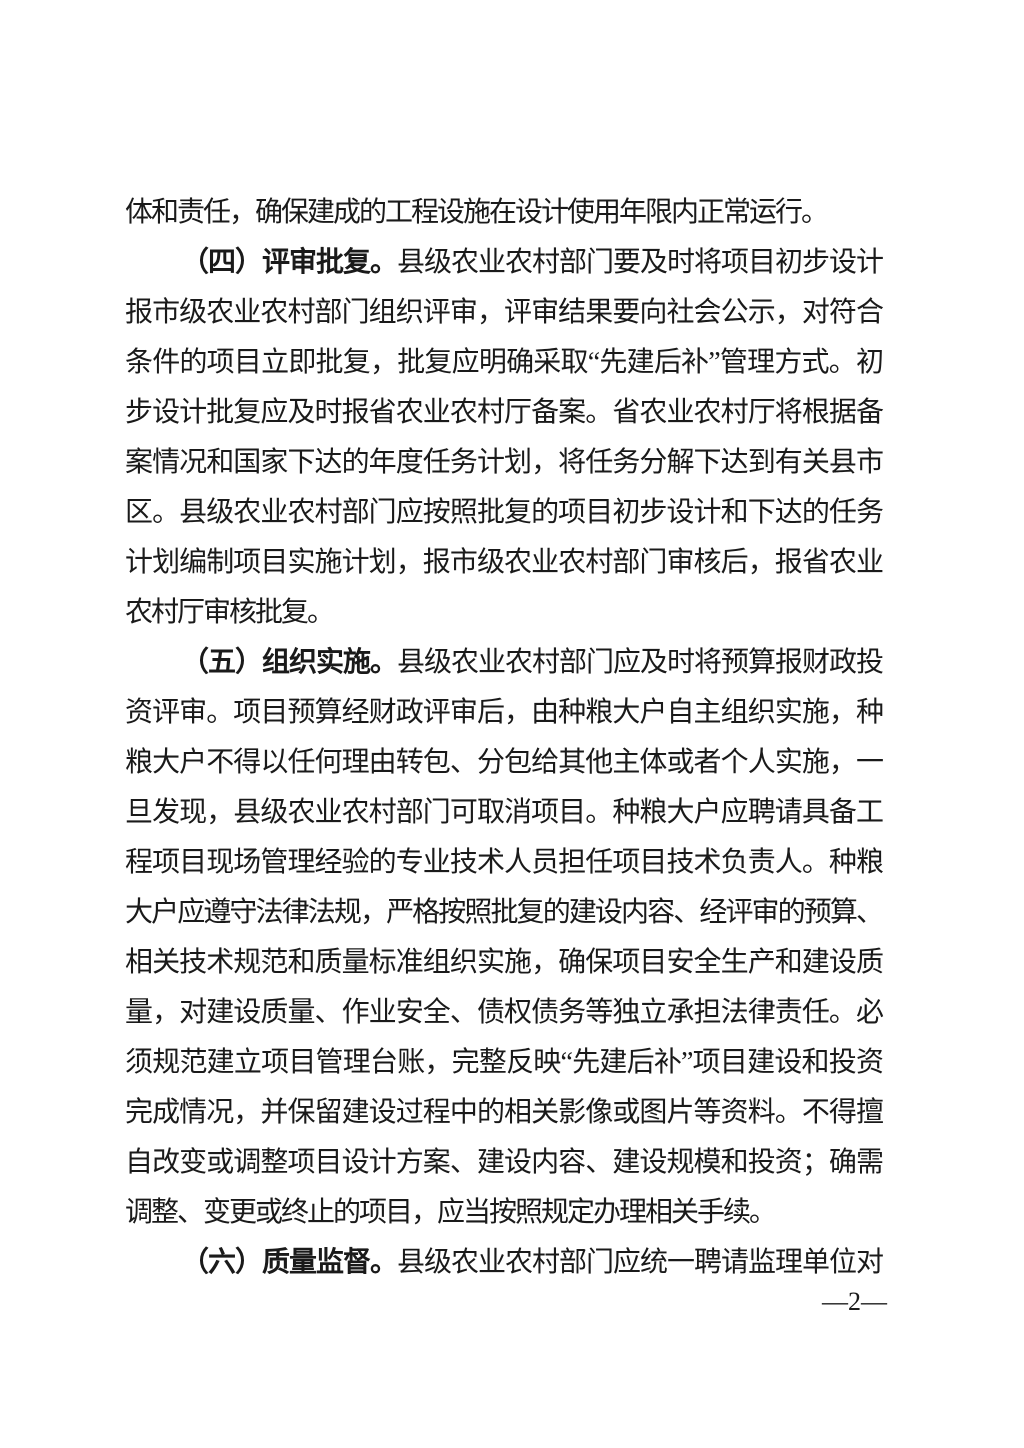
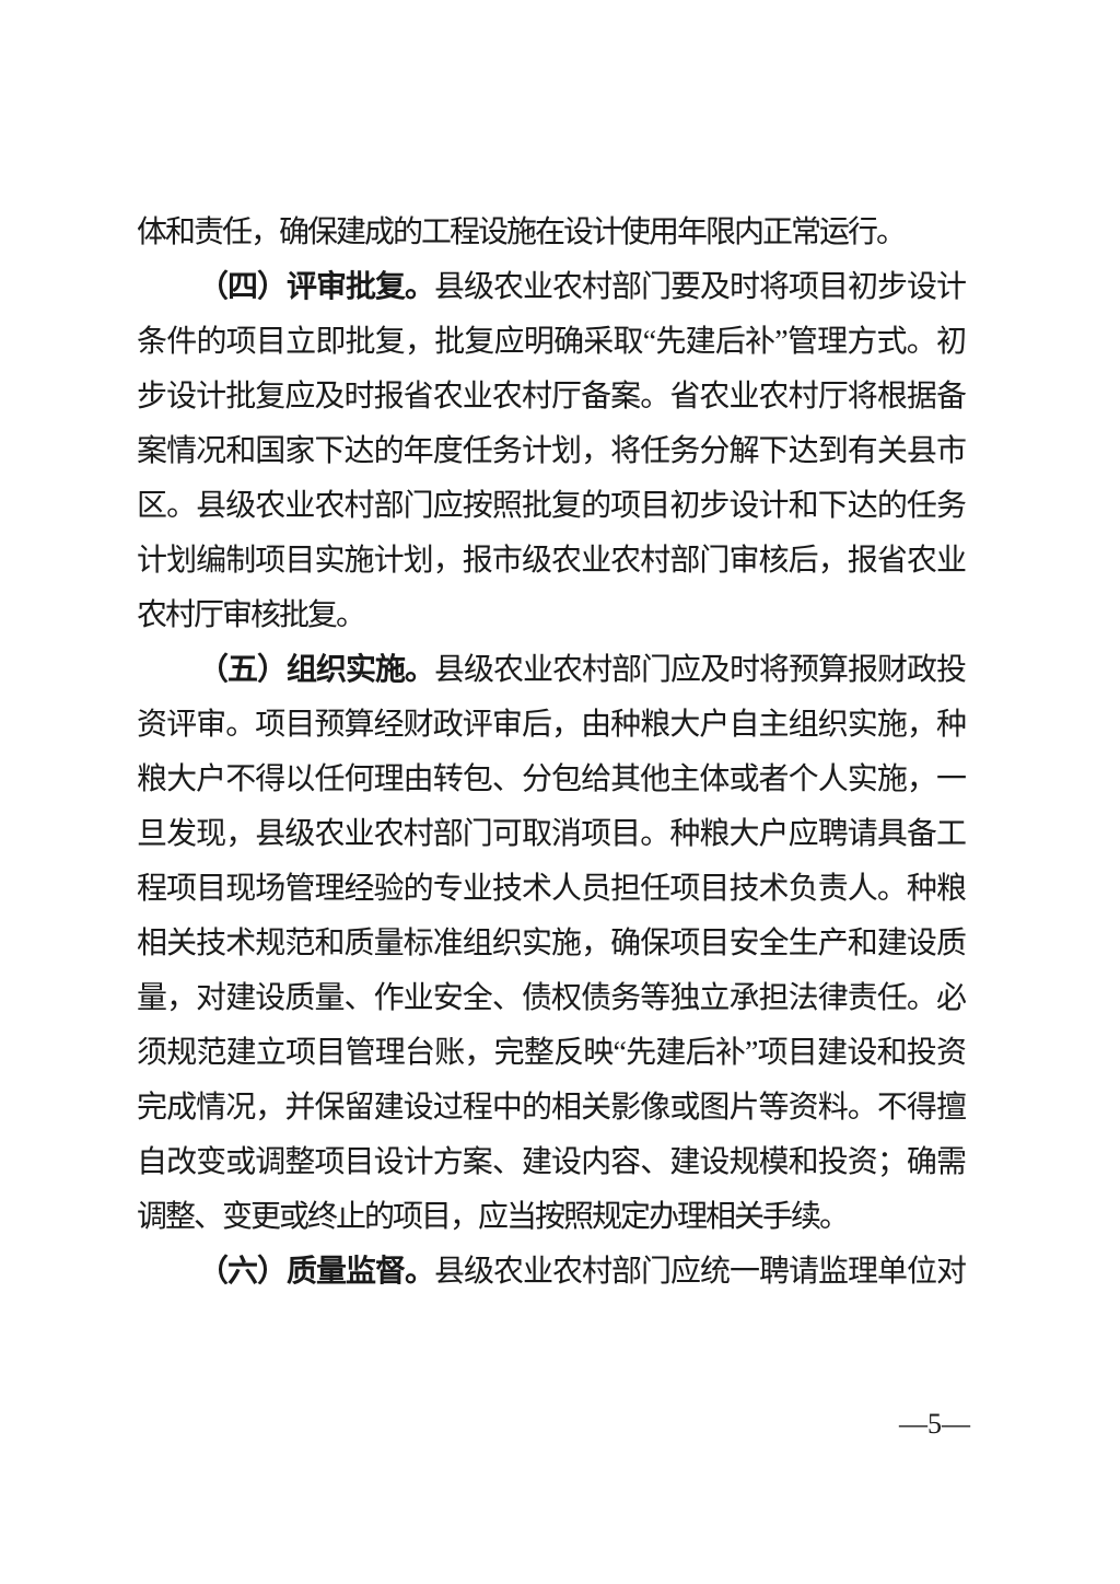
  体和责任，确保建成的工程设施在设计使用年限内正常运行。
  （四）评审批复。县级农业农村部门要及时将项目初步设计
- 报市级农业农村部门组织评审，评审结果要向社会公示，对符合
  条件的项目立即批复，批复应明确采取“先建后补”管理方式。初
  步设计批复应及时报省农业农村厅备案。省农业农村厅将根据备
  案情况和国家下达的年度任务计划，将任务分解下达到有关县市
  区。县级农业农村部门应按照批复的项目初步设计和下达的任务
  计划编制项目实施计划，报市级农业农村部门审核后，报省农业
  农村厅审核批复。
  （五）组织实施。县级农业农村部门应及时将预算报财政投
  资评审。项目预算经财政评审后，由种粮大户自主组织实施，种
  粮大户不得以任何理由转包、分包给其他主体或者个人实施，一
  旦发现，县级农业农村部门可取消项目。种粮大户应聘请具备工
  程项目现场管理经验的专业技术人员担任项目技术负责人。种粮
- 大户应遵守法律法规，严格按照批复的建设内容、经评审的预算、
  相关技术规范和质量标准组织实施，确保项目安全生产和建设质
  量，对建设质量、作业安全、债权债务等独立承担法律责任。必
  须规范建立项目管理台账，完整反映“先建后补”项目建设和投资
  完成情况，并保留建设过程中的相关影像或图片等资料。不得擅
  自改变或调整项目设计方案、建设内容、建设规模和投资；确需
  调整、变更或终止的项目，应当按照规定办理相关手续。
  （六）质量监督。县级农业农村部门应统一聘请监理单位对
- —2—
+ —5—
